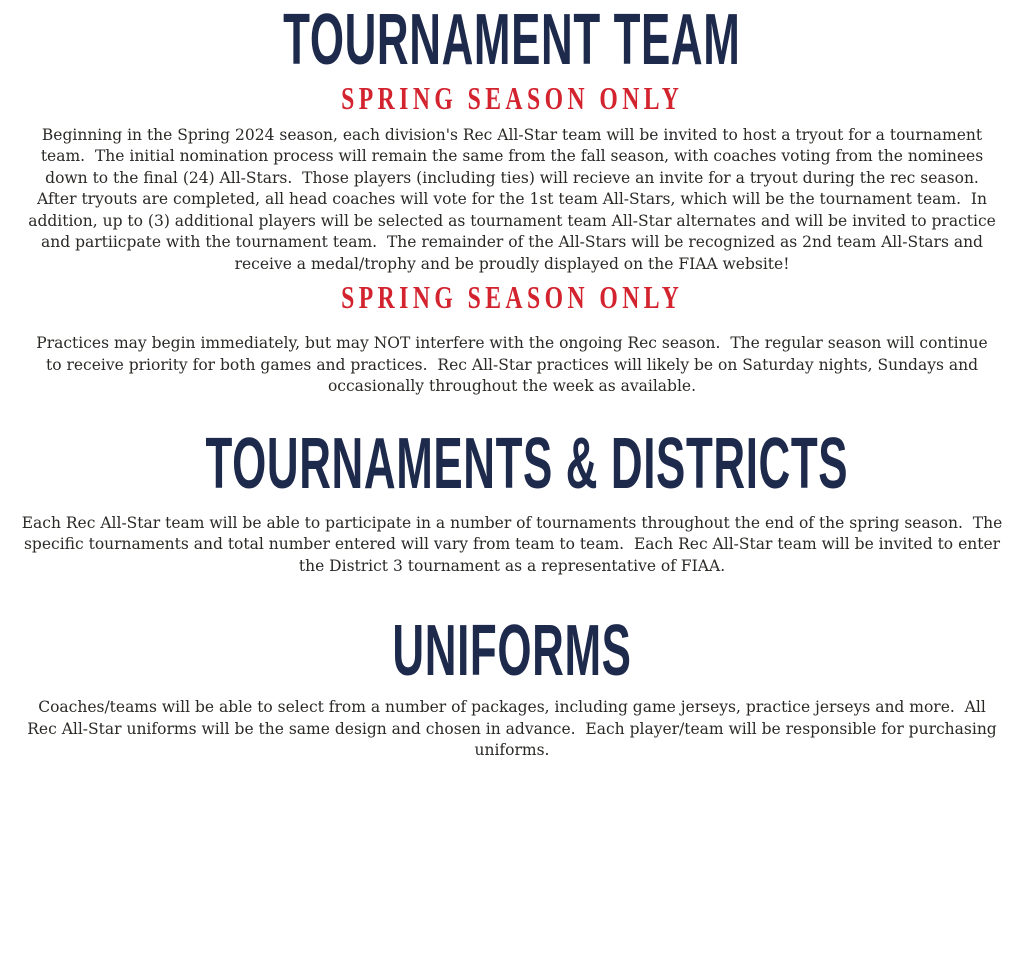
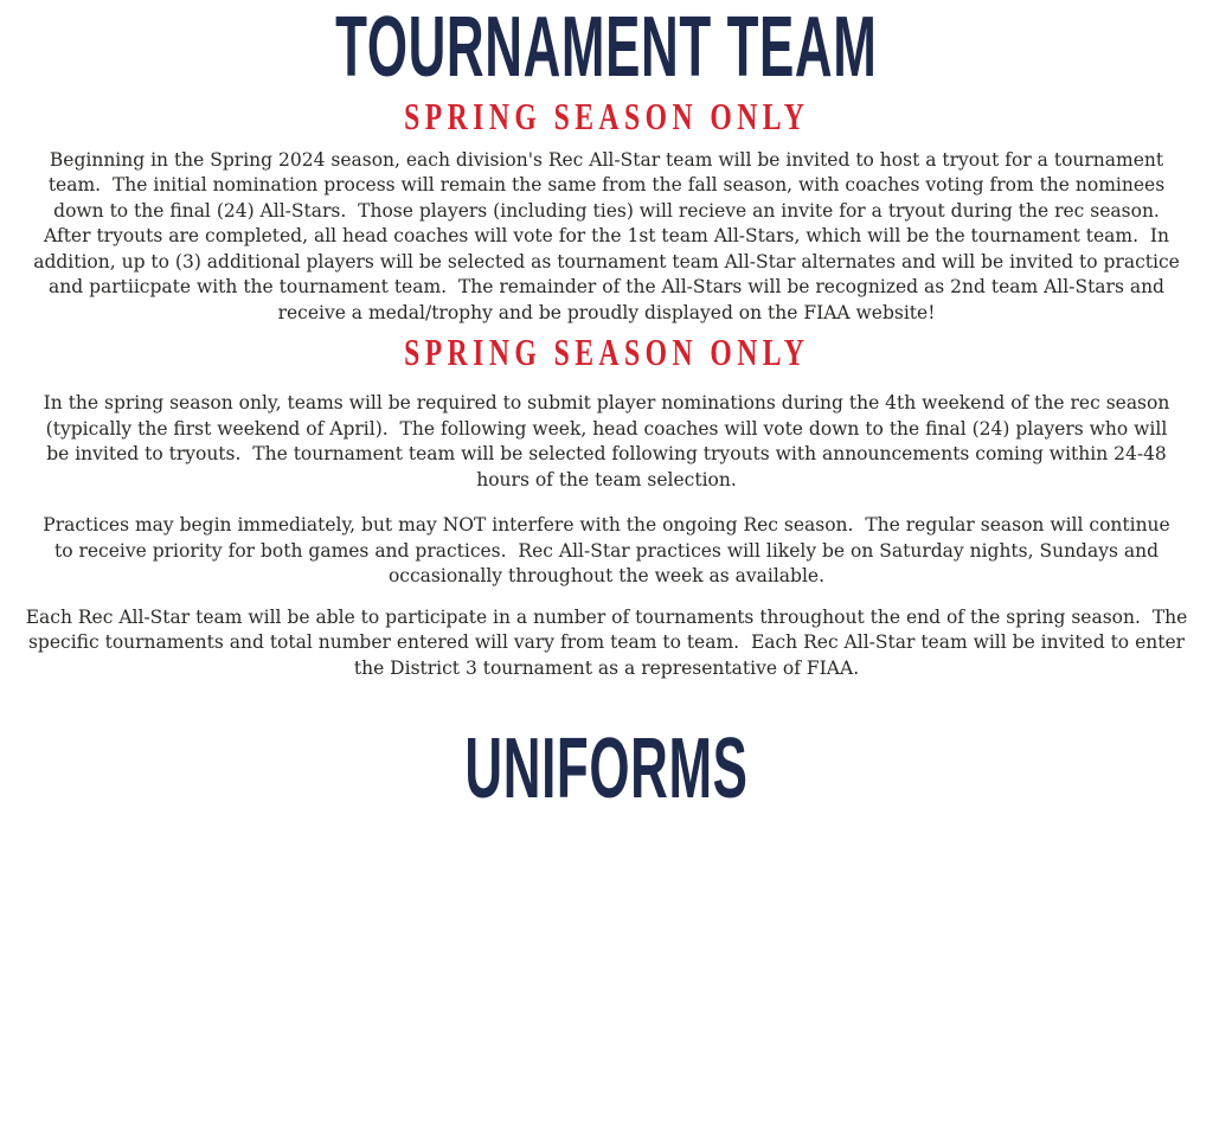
  TOURNAMENT TEAM
  SPRING SEASON ONLY
  Beginning in the Spring 2024 season, each division's Rec All-Star team will be invited to host a tryout for a tournament
  team. The initial nomination process will remain the same from the fall season, with coaches voting from the nominees
  down to the final (24) All-Stars. Those players (including ties) will recieve an invite for a tryout during the rec season.
  After tryouts are completed, all head coaches will vote for the 1st team All-Stars, which will be the tournament team. In
  addition, up to (3) additional players will be selected as tournament team All-Star alternates and will be invited to practice
  and partiicpate with the tournament team. The remainder of the All-Stars will be recognized as 2nd team All-Stars and
  receive a medal/trophy and be proudly displayed on the FIAA website!
  SPRING SEASON ONLY
+ In the spring season only, teams will be required to submit player nominations during the 4th weekend of the rec season
+ (typically the first weekend of April). The following week, head coaches will vote down to the final (24) players who will
+ be invited to tryouts. The tournament team will be selected following tryouts with announcements coming within 24-48
+ hours of the team selection.
  Practices may begin immediately, but may NOT interfere with the ongoing Rec season. The regular season will continue
  to receive priority for both games and practices. Rec All-Star practices will likely be on Saturday nights, Sundays and
  occasionally throughout the week as available.
- TOURNAMENTS & DISTRICTS
  Each Rec All-Star team will be able to participate in a number of tournaments throughout the end of the spring season. The
  specific tournaments and total number entered will vary from team to team. Each Rec All-Star team will be invited to enter
  the District 3 tournament as a representative of FIAA.
  UNIFORMS
- Coaches/teams will be able to select from a number of packages, including game jerseys, practice jerseys and more. All
- Rec All-Star uniforms will be the same design and chosen in advance. Each player/team will be responsible for purchasing
- uniforms.
